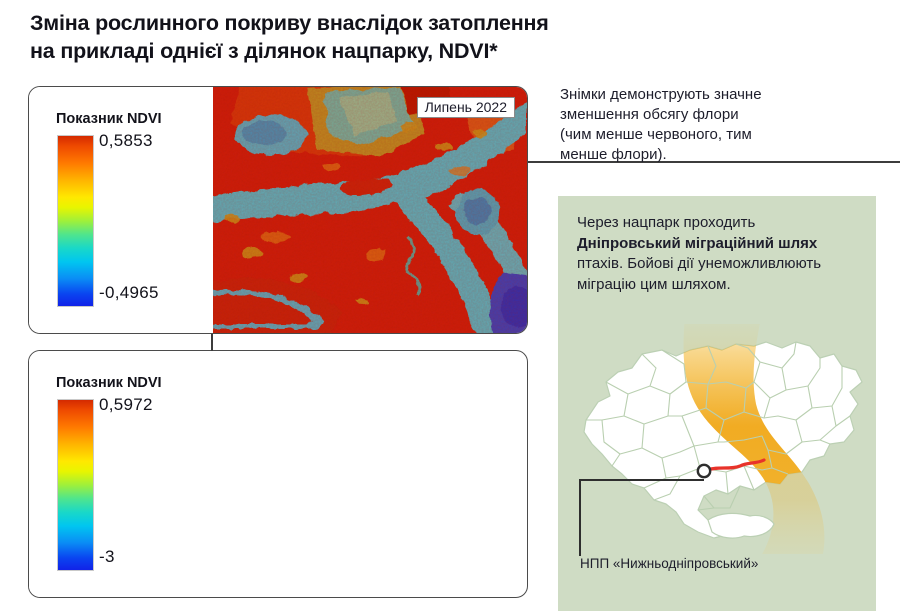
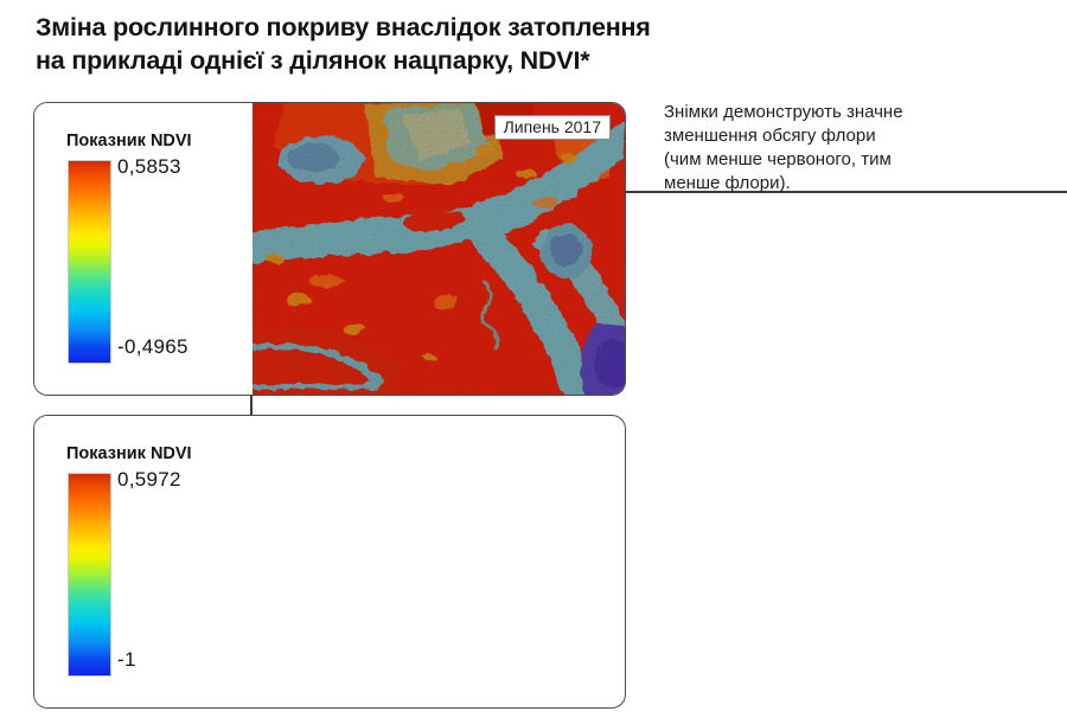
  Зміна рослинного покриву внаслідок затоплення
  на прикладі однієї з ділянок нацпарку, NDVI*
- Липень 2022
+ Липень 2017
  Показник NDVI
  0,5853
  -0,4965
  Показник NDVI
  0,5972
- -3
+ -1
  Знімки демонструють значне
  зменшення обсягу флори
  (чим менше червоного, тим
  менше флори).
- Через нацпарк проходить Дніпровський міграційний шлях птахів. Бойові дії унеможливлюють міграцію цим шляхом.
- НПП «Нижньодніпровський»
